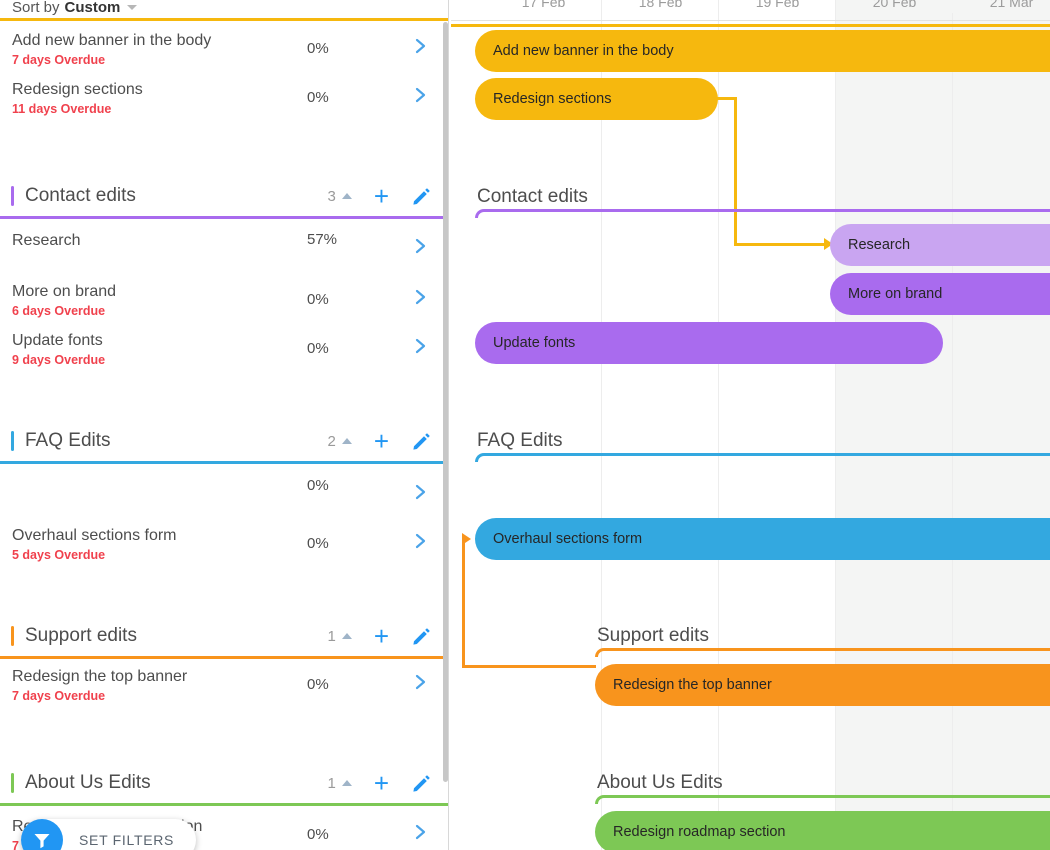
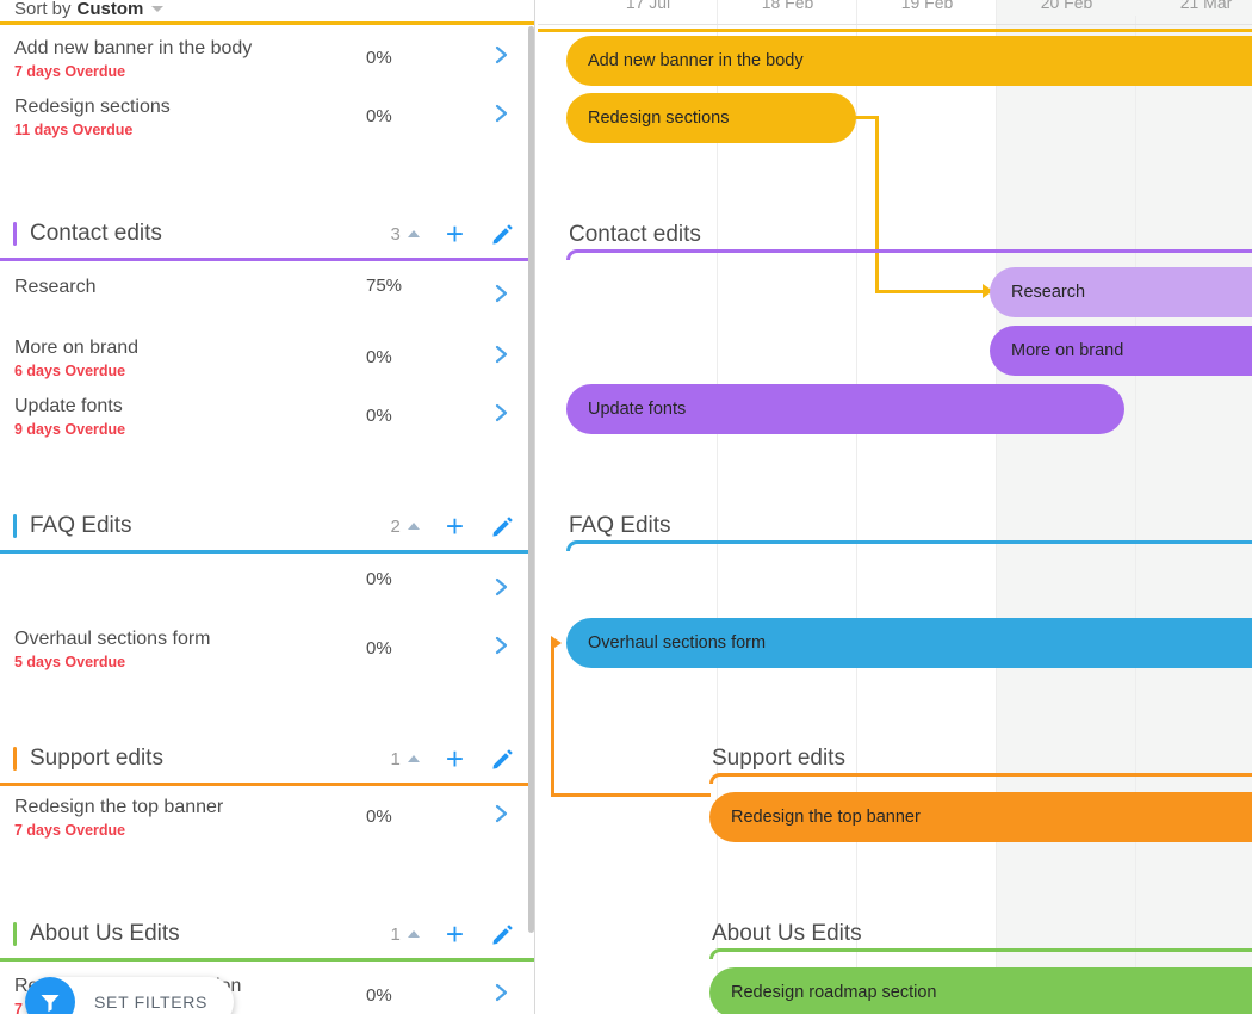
  Sort by
  Custom
  Add new banner in the body
  7 days Overdue
  0%
  Redesign sections
  11 days Overdue
  0%
  Contact edits
  3
  +
  Research
- 57%
+ 75%
  More on brand
  6 days Overdue
  0%
  Update fonts
  9 days Overdue
  0%
  FAQ Edits
  2
  +
  0%
  Overhaul sections form
  5 days Overdue
  0%
  Support edits
  1
  +
  Redesign the top banner
  7 days Overdue
  0%
  About Us Edits
  1
  +
  7
  0%
- 17 Feb
+ 17 Jul
  18 Feb
  19 Feb
  20 Feb
  21 Mar
  Add new banner in the body
  Redesign sections
  Contact edits
  Research
  More on brand
  Update fonts
  FAQ Edits
  Overhaul sections form
  Support edits
  Redesign the top banner
  About Us Edits
  Redesign roadmap section
  SET FILTERS
